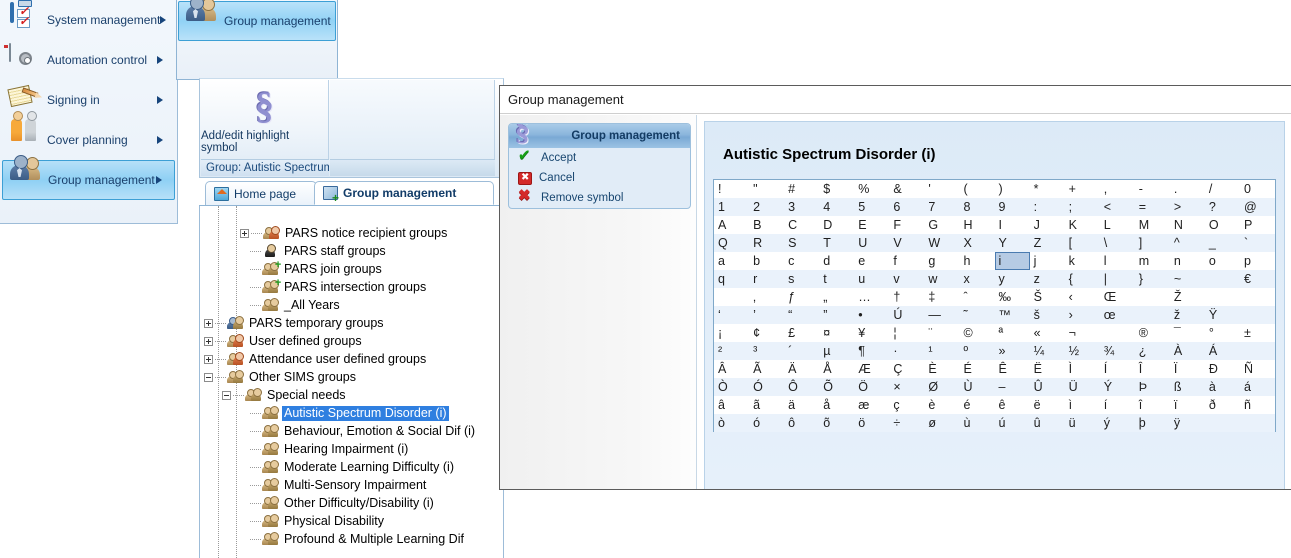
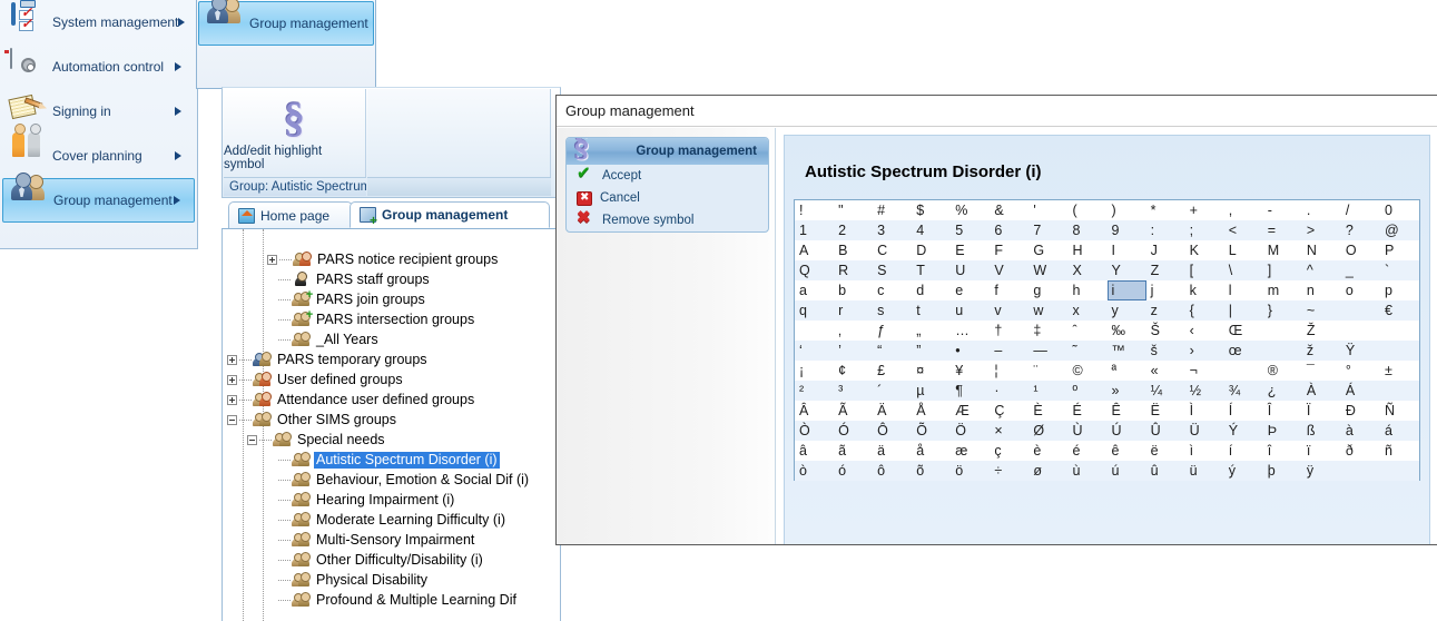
  System management
  Automation control
  Signing in
  Cover planning
  Group management
  Group management
  §
  Add/edit highlight symbol
  Group: Autistic Spectrum
  Home page
  Group management
  PARS notice recipient groups
  PARS staff groups
  PARS join groups
  PARS intersection groups
  _All Years
  PARS temporary groups
  User defined groups
  Attendance user defined groups
  Other SIMS groups
  Special needs
  Autistic Spectrum Disorder (i)
  Behaviour, Emotion & Social Dif (i)
  Hearing Impairment (i)
  Moderate Learning Difficulty (i)
  Multi-Sensory Impairment
  Other Difficulty/Disability (i)
  Physical Disability
  Profound & Multiple Learning Dif
  Group management
  §
  Group management
  Accept
  Cancel
  Remove symbol
  Autistic Spectrum Disorder (i)
  !	"	#	$	%	&	'	(	)	*	+	,	-	.	/	0
  1	2	3	4	5	6	7	8	9	:	;	<	=	>	?	@
  A	B	C	D	E	F	G	H	I	J	K	L	M	N	O	P
  Q	R	S	T	U	V	W	X	Y	Z	[	\	]	^	_	`
  a	b	c	d	e	f	g	h	i	j	k	l	m	n	o	p
  q	r	s	t	u	v	w	x	y	z	{	|	}	~		€
  	‚	ƒ	„	…	†	‡	ˆ	‰	Š	‹	Œ		Ž
- ‘	’	“	”	•	Ú	—	˜	™	š	›	œ		ž	Ÿ
+ ‘	’	“	”	•	–	—	˜	™	š	›	œ		ž	Ÿ
  ¡	¢	£	¤	¥	¦	¨	©	ª	«	¬		®	¯	°	±
  ²	³	´	µ	¶	·	¹	º	»	¼	½	¾	¿	À	Á
  Â	Ã	Ä	Å	Æ	Ç	È	É	Ê	Ë	Ì	Í	Î	Ï	Ð	Ñ
- Ò	Ó	Ô	Õ	Ö	×	Ø	Ù	–	Û	Ü	Ý	Þ	ß	à	á
+ Ò	Ó	Ô	Õ	Ö	×	Ø	Ù	Ú	Û	Ü	Ý	Þ	ß	à	á
  â	ã	ä	å	æ	ç	è	é	ê	ë	ì	í	î	ï	ð	ñ
  ò	ó	ô	õ	ö	÷	ø	ù	ú	û	ü	ý	þ	ÿ
